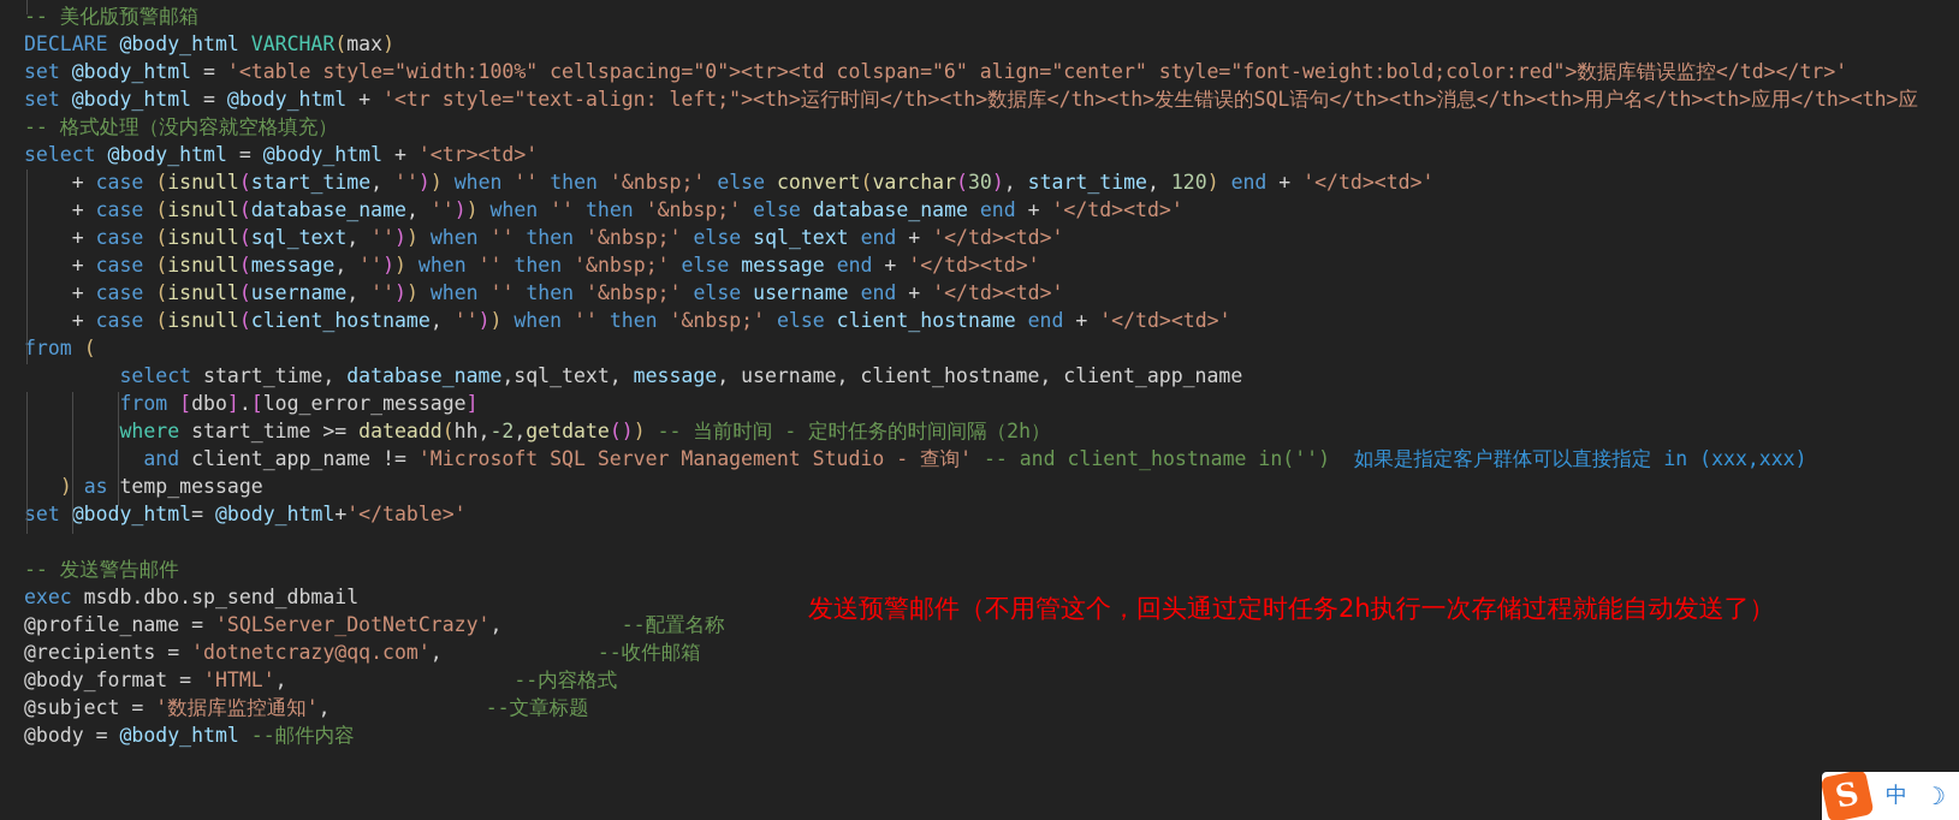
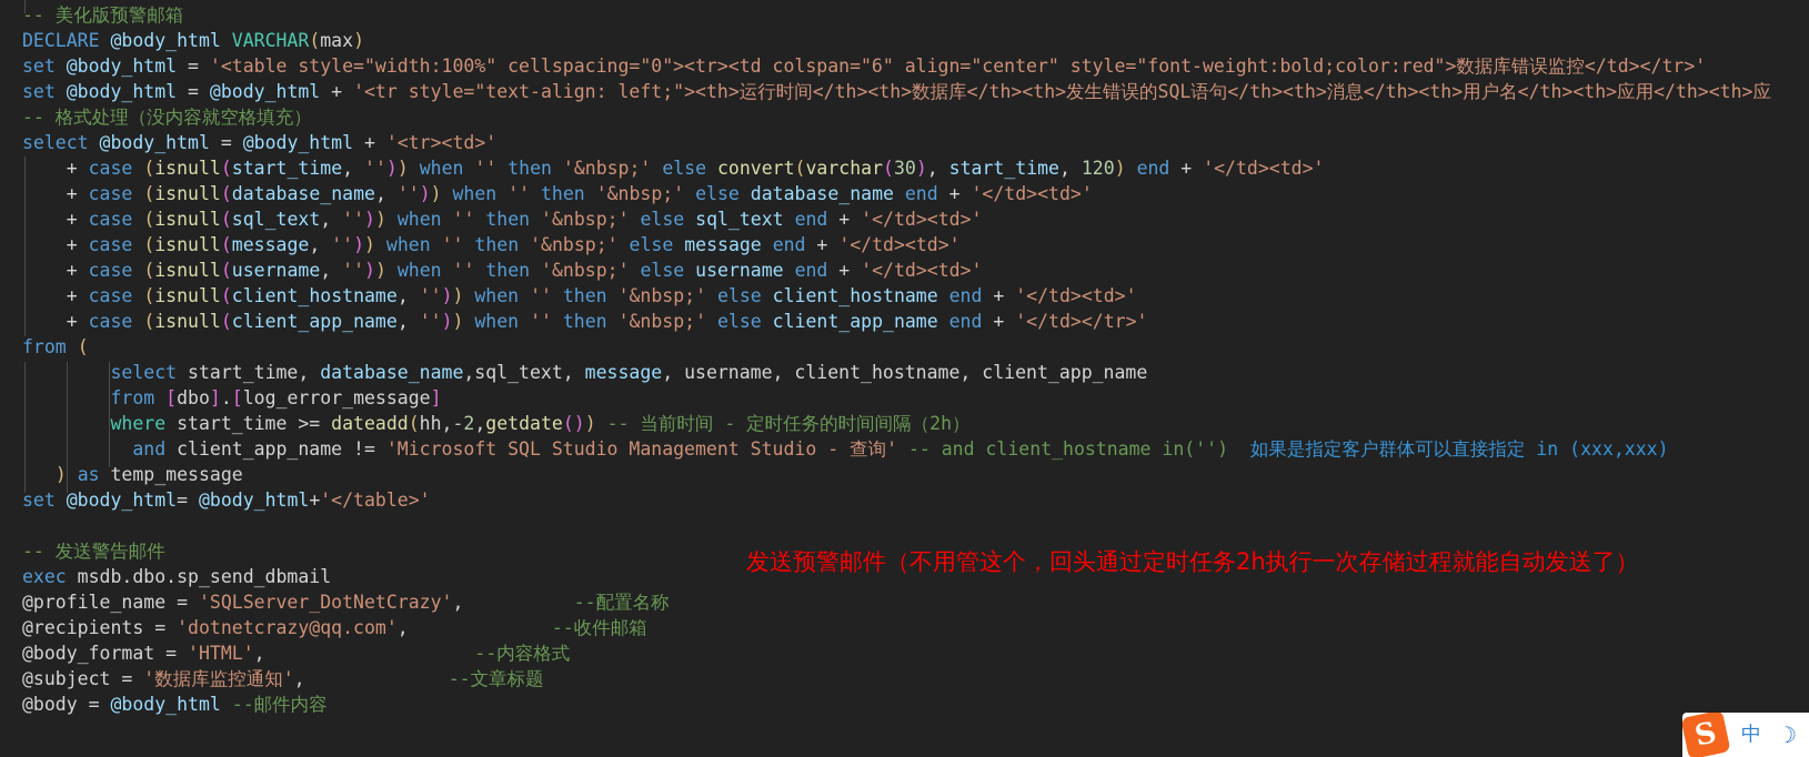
  -- 美化版预警邮箱
  DECLARE @body_html VARCHAR(max)
  set @body_html = '<table style="width:100%" cellspacing="0"><tr><td colspan="6" align="center" style="font-weight:bold;color:red">数据库错误监控</td></tr>'
  set @body_html = @body_html + '<tr style="text-align: left;"><th>运行时间</th><th>数据库</th><th>发生错误的SQL语句</th><th>消息</th><th>用户名</th><th>应用</th><th>应
  -- 格式处理（没内容就空格填充）
  select @body_html = @body_html + '<tr><td>'
  + case (isnull(start_time, '')) when '' then '&nbsp;' else convert(varchar(30), start_time, 120) end + '</td><td>'
  + case (isnull(database_name, '')) when '' then '&nbsp;' else database_name end + '</td><td>'
  + case (isnull(sql_text, '')) when '' then '&nbsp;' else sql_text end + '</td><td>'
  + case (isnull(message, '')) when '' then '&nbsp;' else message end + '</td><td>'
  + case (isnull(username, '')) when '' then '&nbsp;' else username end + '</td><td>'
  + case (isnull(client_hostname, '')) when '' then '&nbsp;' else client_hostname end + '</td><td>'
+ + case (isnull(client_app_name, '')) when '' then '&nbsp;' else client_app_name end + '</td></tr>'
  from (
  select start_time, database_name,sql_text, message, username, client_hostname, client_app_name
  from [dbo].[log_error_message]
  where start_time >= dateadd(hh,-2,getdate()) -- 当前时间 - 定时任务的时间间隔（2h）
- and client_app_name != 'Microsoft SQL Server Management Studio - 查询' -- and client_hostname in('') 如果是指定客户群体可以直接指定 in (xxx,xxx)
+ and client_app_name != 'Microsoft SQL Studio Management Studio - 查询' -- and client_hostname in('') 如果是指定客户群体可以直接指定 in (xxx,xxx)
  ) as temp_message
  set @body_html= @body_html+'</table>'
  -- 发送警告邮件
  exec msdb.dbo.sp_send_dbmail
  @profile_name = 'SQLServer_DotNetCrazy', --配置名称
  @recipients = 'dotnetcrazy@qq.com', --收件邮箱
  @body_format = 'HTML', --内容格式
  @subject = '数据库监控通知', --文章标题
  @body = @body_html --邮件内容
  发送预警邮件（不用管这个，回头通过定时任务2h执行一次存储过程就能自动发送了）
  中
  ☽
